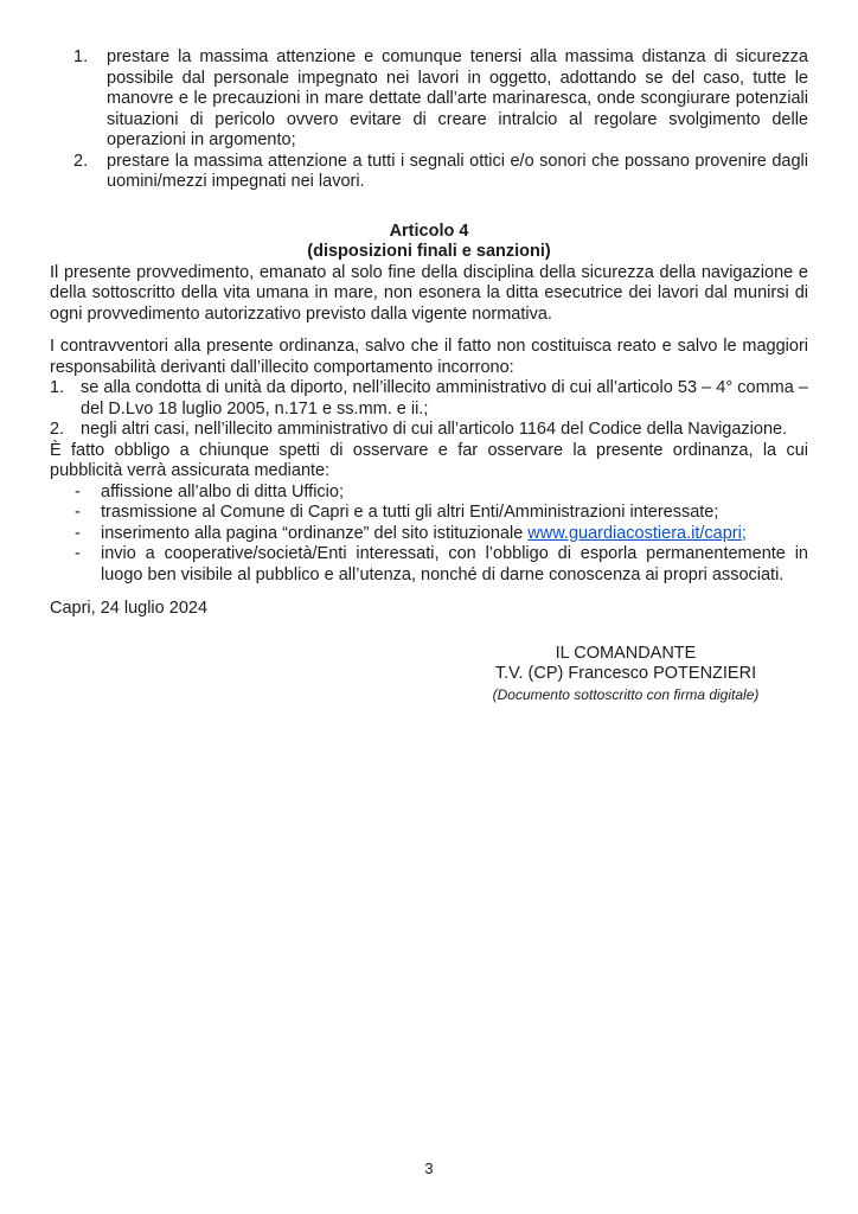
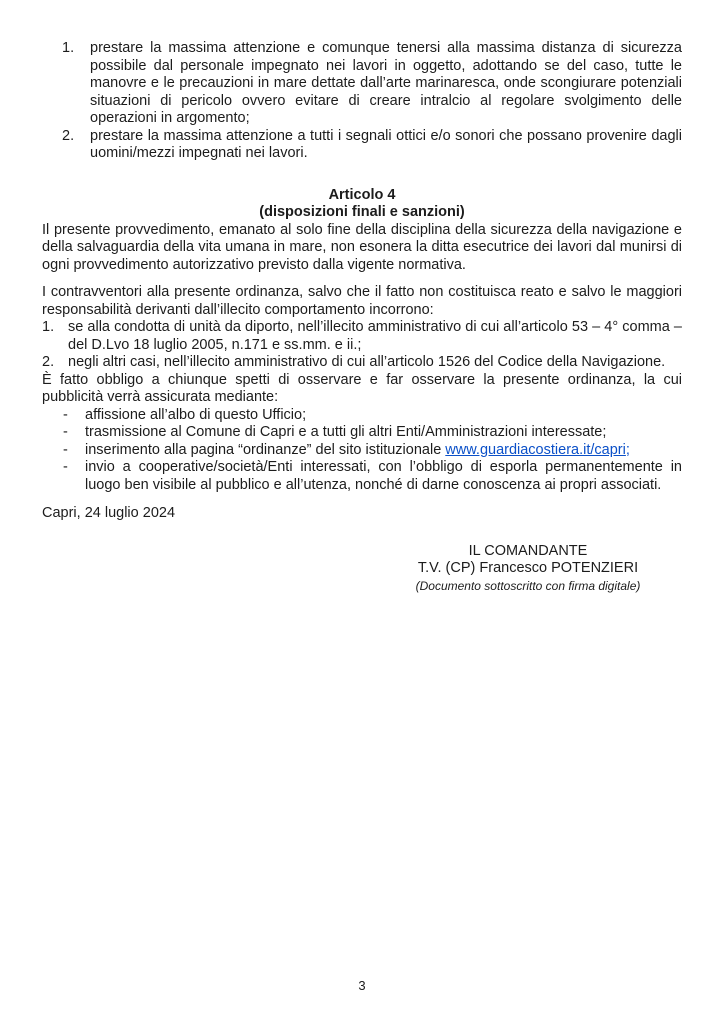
  1.
  prestare la massima attenzione e comunque tenersi alla massima distanza di sicurezza possibile dal personale impegnato nei lavori in oggetto, adottando se del caso, tutte le manovre e le precauzioni in mare dettate dall’arte marinaresca, onde scongiurare potenziali situazioni di pericolo ovvero evitare di creare intralcio al regolare svolgimento delle operazioni in argomento;
  2.
  prestare la massima attenzione a tutti i segnali ottici e/o sonori che possano provenire dagli uomini/mezzi impegnati nei lavori.
  Articolo 4
  (disposizioni finali e sanzioni)
- Il presente provvedimento, emanato al solo fine della disciplina della sicurezza della navigazione e della sottoscritto della vita umana in mare, non esonera la ditta esecutrice dei lavori dal munirsi di ogni provvedimento autorizzativo previsto dalla vigente normativa.
+ Il presente provvedimento, emanato al solo fine della disciplina della sicurezza della navigazione e della salvaguardia della vita umana in mare, non esonera la ditta esecutrice dei lavori dal munirsi di ogni provvedimento autorizzativo previsto dalla vigente normativa.
  I contravventori alla presente ordinanza, salvo che il fatto non costituisca reato e salvo le maggiori responsabilità derivanti dall’illecito comportamento incorrono:
  1.
  se alla condotta di unità da diporto, nell’illecito amministrativo di cui all’articolo 53 – 4° comma – del D.Lvo 18 luglio 2005, n.171 e ss.mm. e ii.;
  2.
- negli altri casi, nell’illecito amministrativo di cui all’articolo 1164 del Codice della Navigazione.
+ negli altri casi, nell’illecito amministrativo di cui all’articolo 1526 del Codice della Navigazione.
  È fatto obbligo a chiunque spetti di osservare e far osservare la presente ordinanza, la cui pubblicità verrà assicurata mediante:
  -
- affissione all’albo di ditta Ufficio;
+ affissione all’albo di questo Ufficio;
  -
  trasmissione al Comune di Capri e a tutti gli altri Enti/Amministrazioni interessate;
  -
  inserimento alla pagina “ordinanze” del sito istituzionale www.guardiacostiera.it/capri;
  -
  invio a cooperative/società/Enti interessati, con l’obbligo di esporla permanentemente in luogo ben visibile al pubblico e all’utenza, nonché di darne conoscenza ai propri associati.
  Capri, 24 luglio 2024
  IL COMANDANTE
  T.V. (CP) Francesco POTENZIERI
  (Documento sottoscritto con firma digitale)
  3
